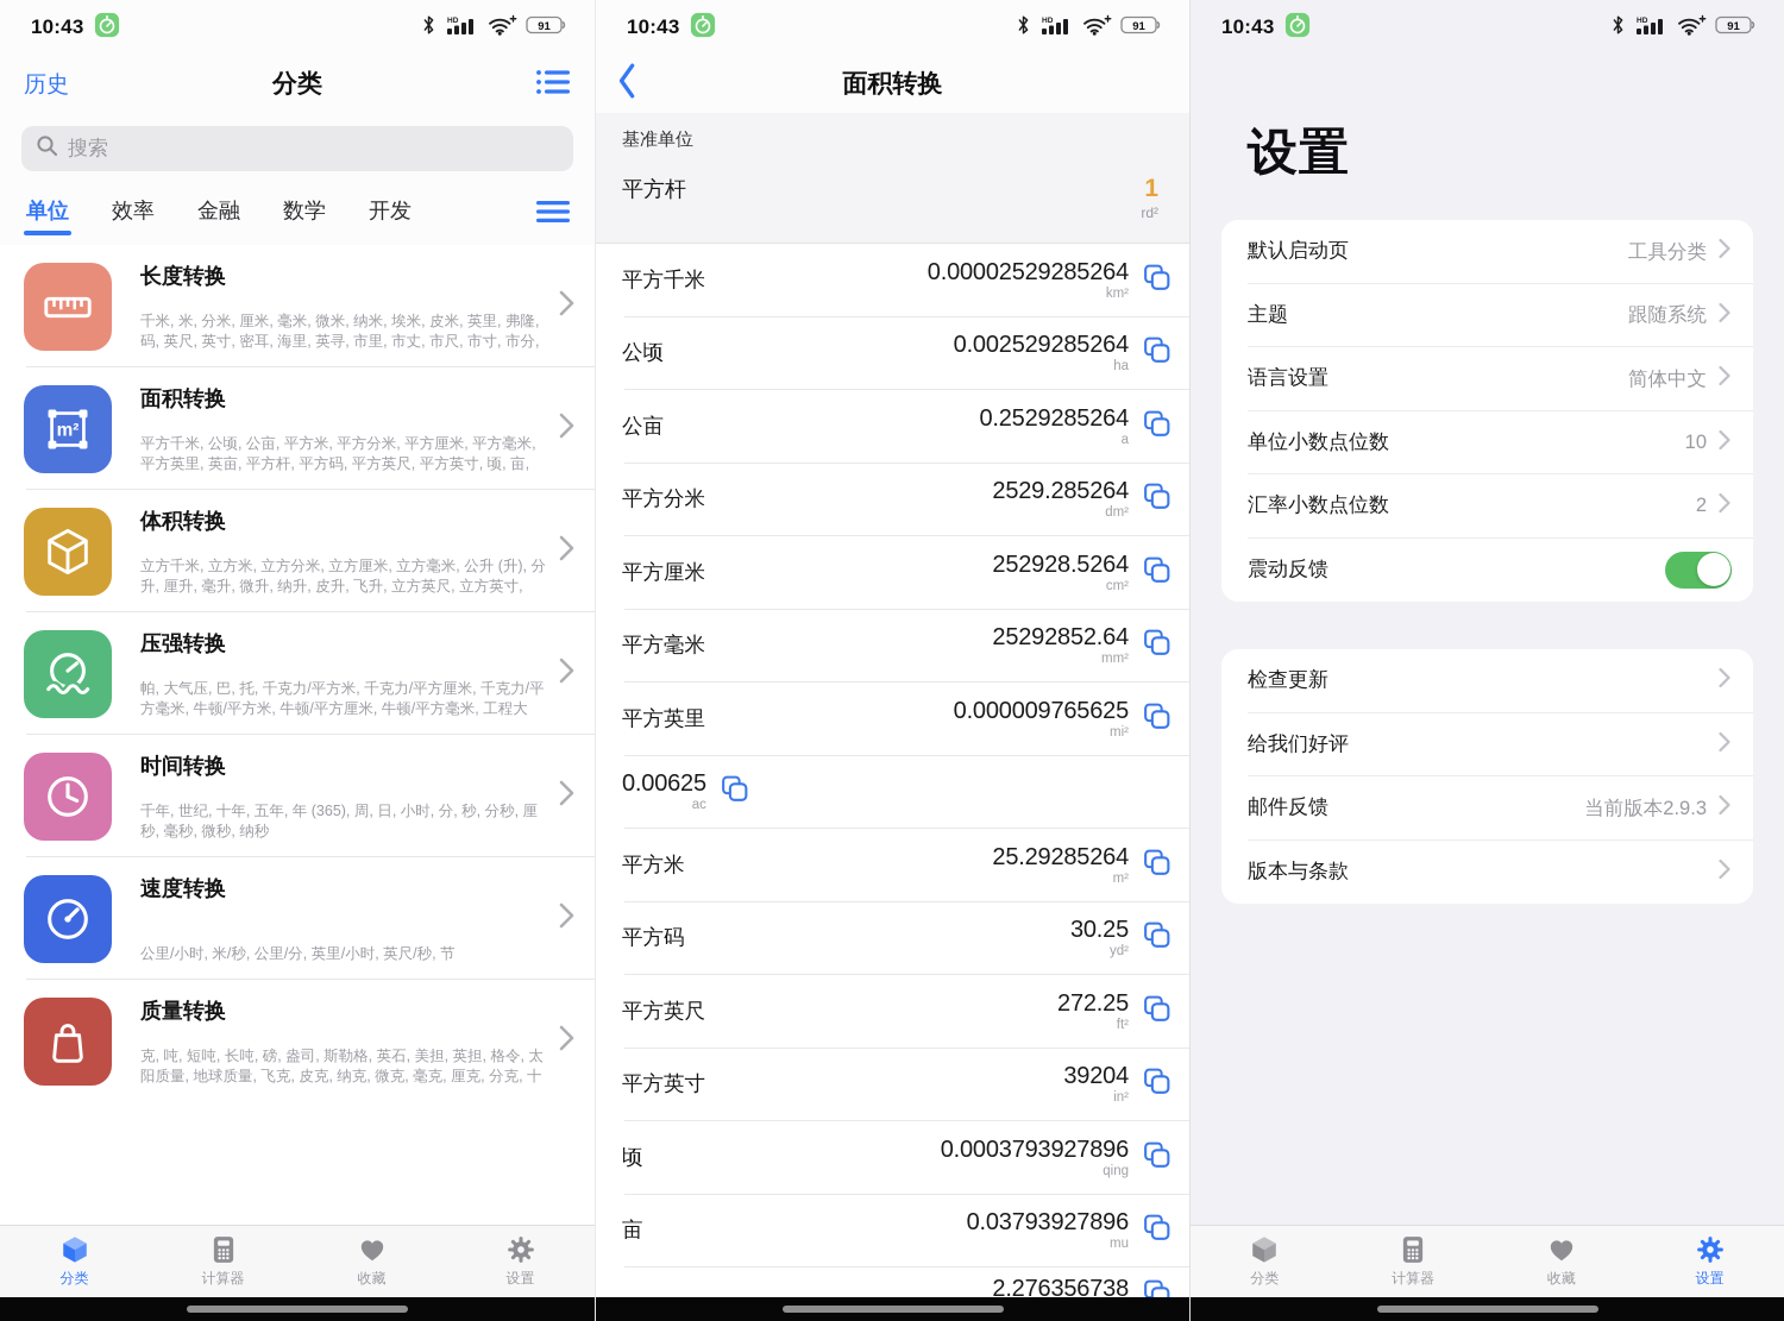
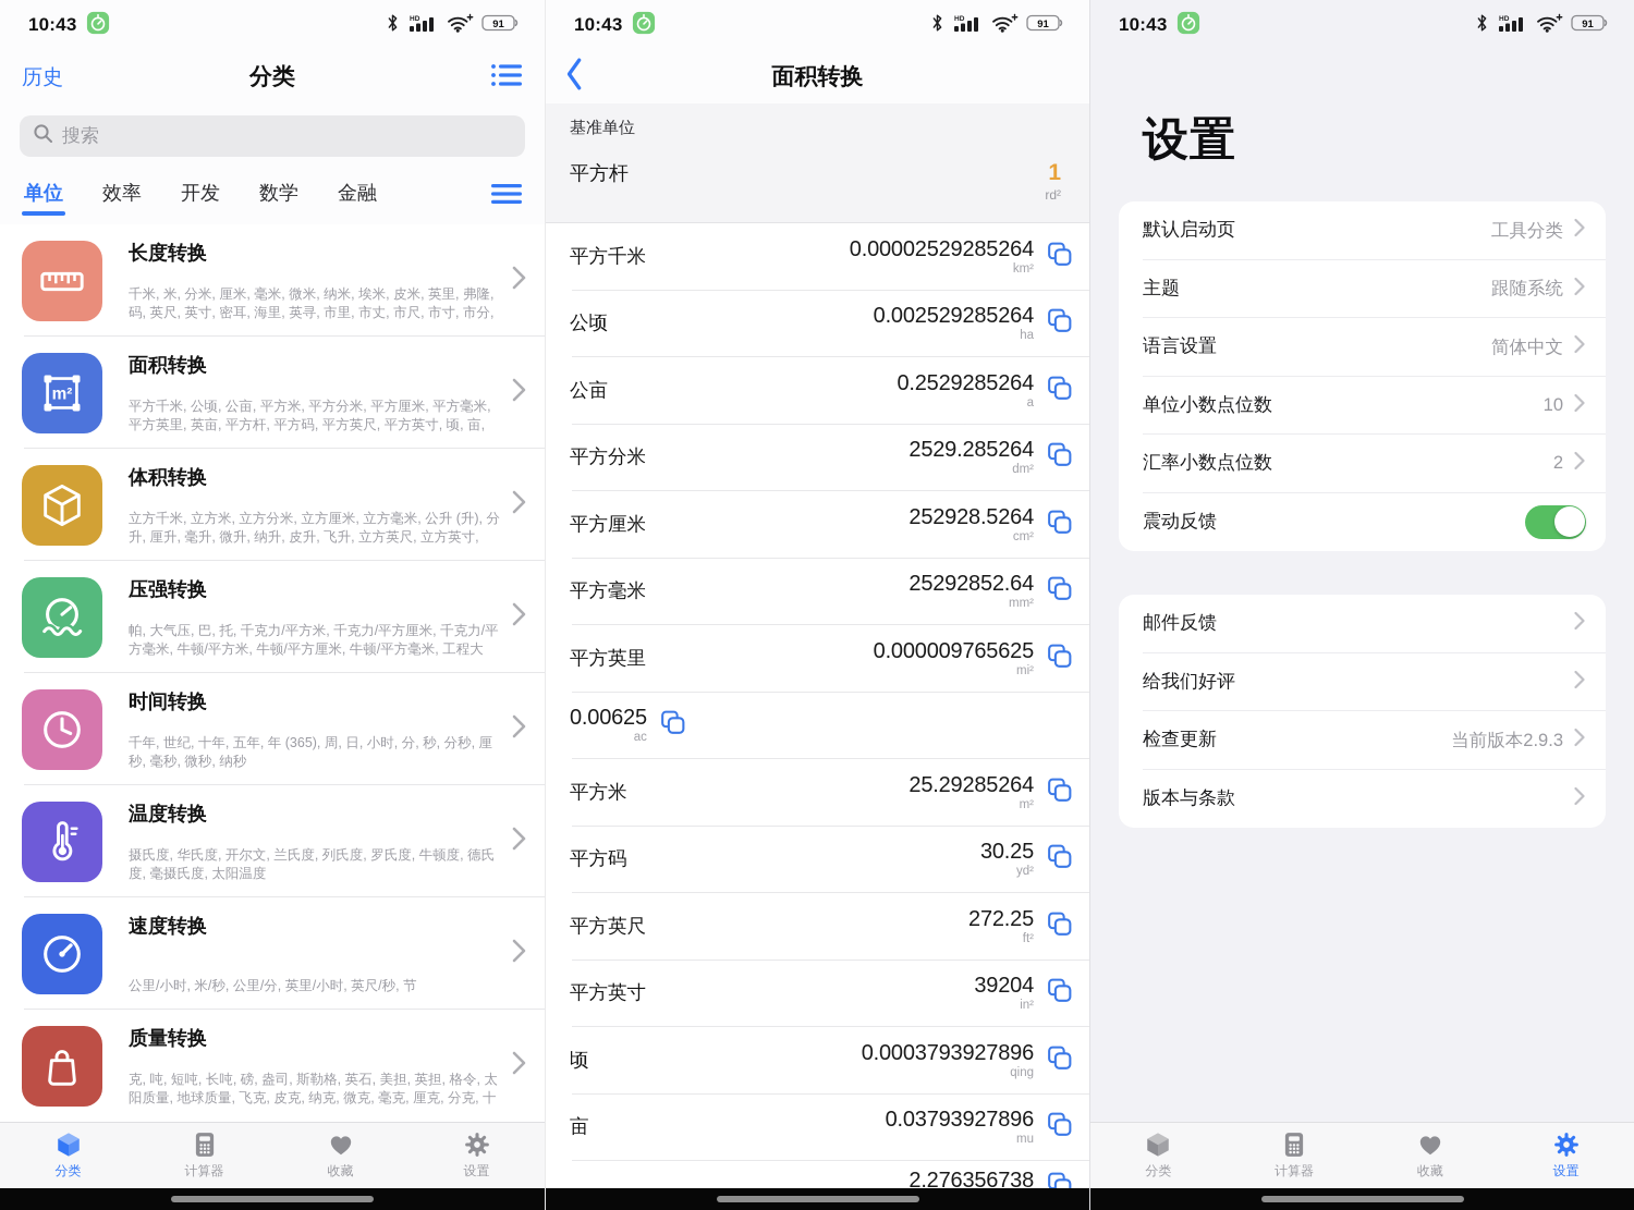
  10:43
  91
  历史
  分类
  搜索
  单位
  效率
- 金融
+ 开发
  数学
- 开发
+ 金融
  长度转换
  千米, 米, 分米, 厘米, 毫米, 微米, 纳米, 埃米, 皮米, 英里, 弗隆, 码, 英尺, 英寸, 密耳, 海里, 英寻, 市里, 市丈, 市尺, 市寸, 市分,
  m²
  面积转换
  平方千米, 公顷, 公亩, 平方米, 平方分米, 平方厘米, 平方毫米, 平方英里, 英亩, 平方杆, 平方码, 平方英尺, 平方英寸, 顷, 亩,
  体积转换
  立方千米, 立方米, 立方分米, 立方厘米, 立方毫米, 公升 (升), 分升, 厘升, 毫升, 微升, 纳升, 皮升, 飞升, 立方英尺, 立方英寸,
  压强转换
  帕, 大气压, 巴, 托, 千克力/平方米, 千克力/平方厘米, 千克力/平方毫米, 牛顿/平方米, 牛顿/平方厘米, 牛顿/平方毫米, 工程大
  时间转换
  千年, 世纪, 十年, 五年, 年 (365), 周, 日, 小时, 分, 秒, 分秒, 厘秒, 毫秒, 微秒, 纳秒
+ 温度转换
+ 摄氏度, 华氏度, 开尔文, 兰氏度, 列氏度, 罗氏度, 牛顿度, 德氏度, 毫摄氏度, 太阳温度
  速度转换
  公里/小时, 米/秒, 公里/分, 英里/小时, 英尺/秒, 节
  质量转换
  克, 吨, 短吨, 长吨, 磅, 盎司, 斯勒格, 英石, 美担, 英担, 格令, 太阳质量, 地球质量, 飞克, 皮克, 纳克, 微克, 毫克, 厘克, 分克, 十
  分类
  计算器
  收藏
  设置
  10:43
  91
  面积转换
  基准单位
  平方杆
  1
  rd²
  平方千米
  0.00002529285264
  km²
  公顷
  0.002529285264
  ha
  公亩
  0.2529285264
  a
  平方分米
  2529.285264
  dm²
  平方厘米
  252928.5264
  cm²
  平方毫米
  25292852.64
  mm²
  平方英里
  0.000009765625
  mi²
  0.00625
  ac
  平方米
  25.29285264
  m²
  平方码
  30.25
  yd²
  平方英尺
  272.25
  ft²
  平方英寸
  39204
  in²
  顷
  0.0003793927896
  qing
  亩
  0.03793927896
  mu
  2.276356738
  10:43
  91
  设置
  默认启动页
  工具分类
  主题
  跟随系统
  语言设置
  简体中文
  单位小数点位数
  10
  汇率小数点位数
  2
  震动反馈
- 检查更新
+ 邮件反馈
  给我们好评
- 邮件反馈
+ 检查更新
  当前版本2.9.3
  版本与条款
  分类
  计算器
  收藏
  设置
